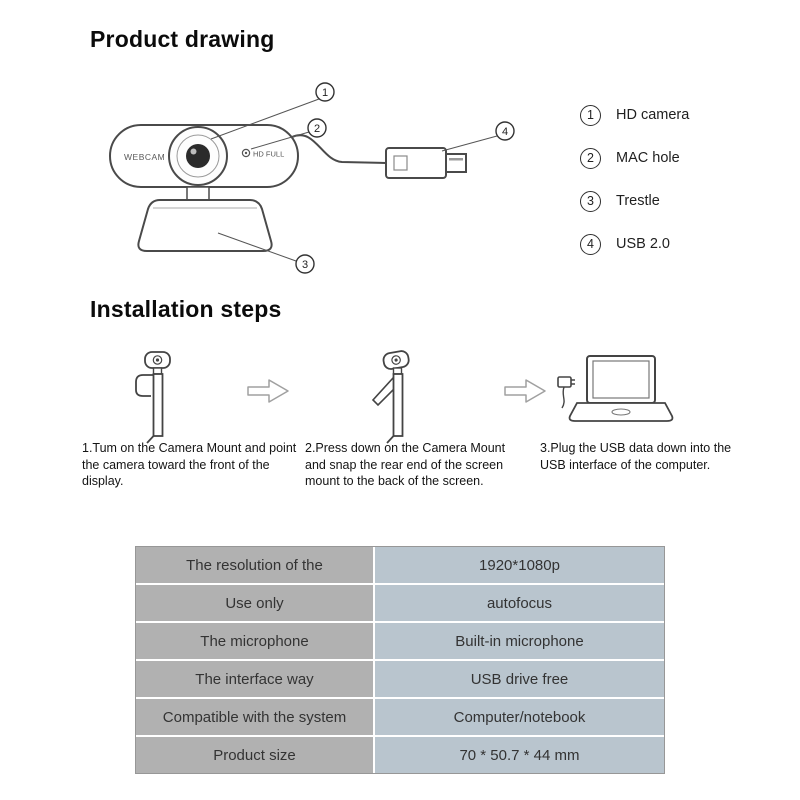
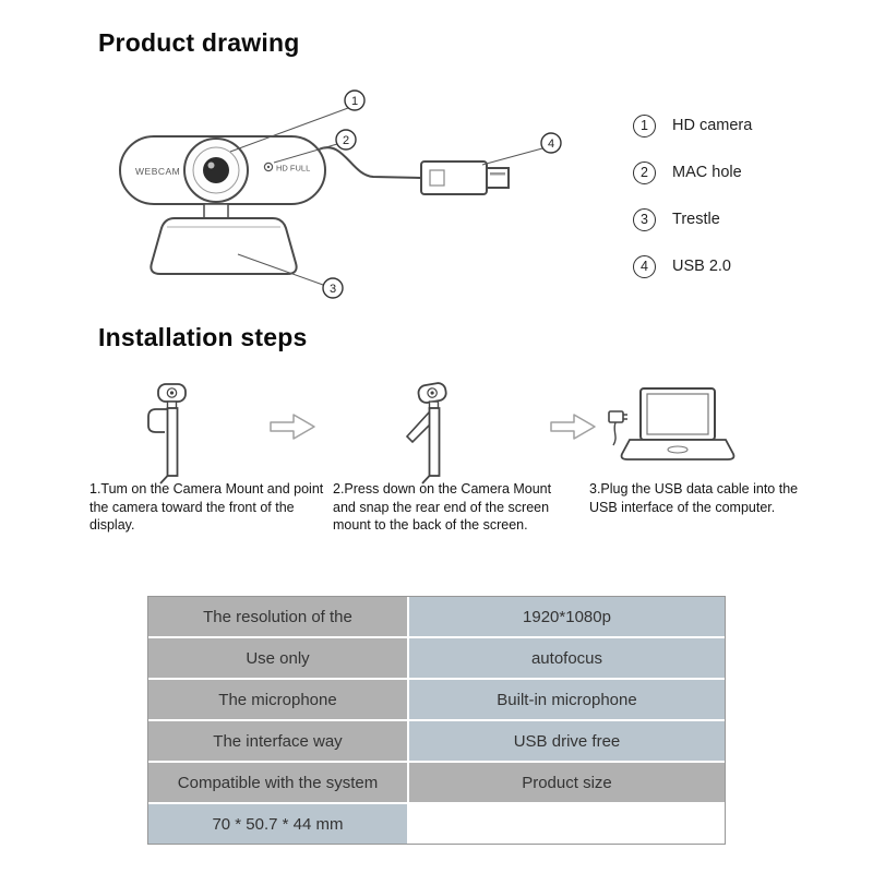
  Product drawing
  WEBCAM
  HD FULL
  1
  2
  3
  4
  1
  HD camera
  2
  MAC hole
  3
  Trestle
  4
  USB 2.0
  Installation steps
  1.Tum on the Camera Mount and point the camera toward the front of the display.
  2.Press down on the Camera Mount and snap the rear end of the screen mount to the back of the screen.
- 3.Plug the USB data down into the USB interface of the computer.
+ 3.Plug the USB data cable into the USB interface of the computer.
  The resolution of the
  1920*1080p
  Use only
  autofocus
  The microphone
  Built-in microphone
  The interface way
  USB drive free
  Compatible with the system
- Computer/notebook
  Product size
  70 * 50.7 * 44 mm
